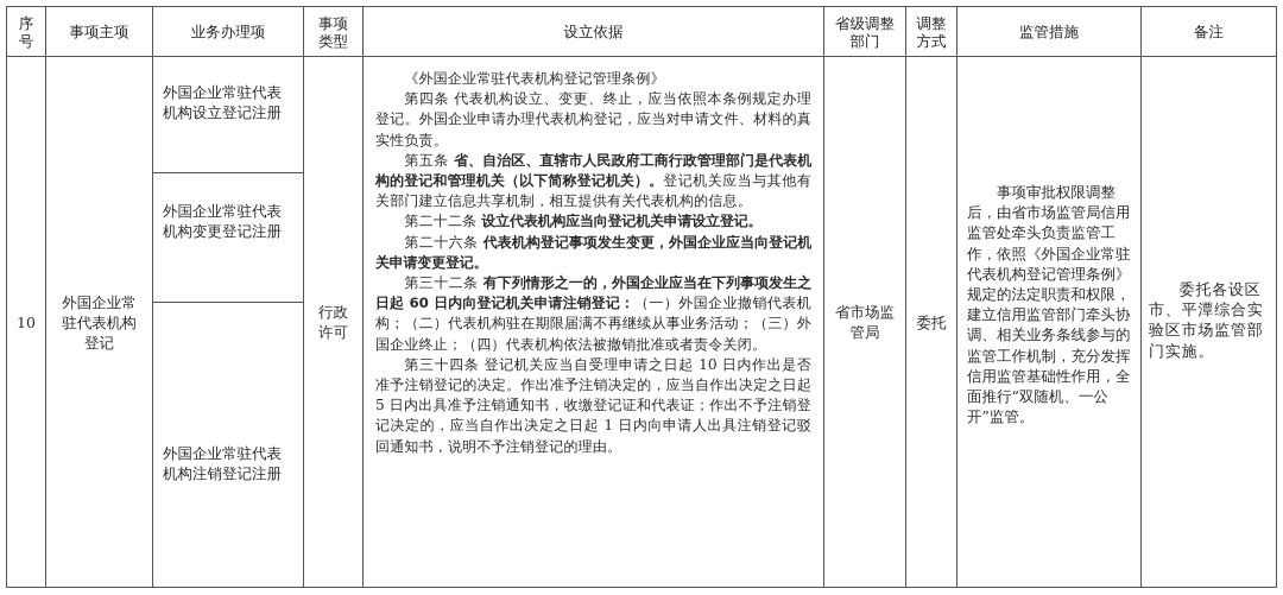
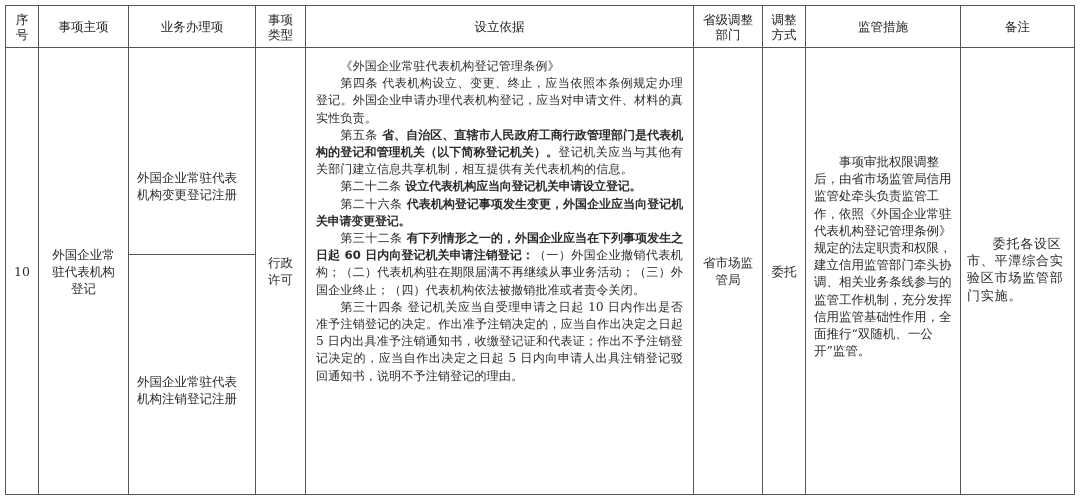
  序
  号
  事项主项
  业务办理项
  事项
  类型
  设立依据
  省级调整
  部门
  调整
  方式
  监管措施
  备注
  10
  外国企业常驻代表机构登记
- 外国企业常驻代表机构设立登记注册
  外国企业常驻代表机构变更登记注册
  外国企业常驻代表机构注销登记注册
  行政许可
  《外国企业常驻代表机构登记管理条例》
  第四条 代表机构设立、变更、终止，应当依照本条例规定办理登记。外国企业申请办理代表机构登记，应当对申请文件、材料的真实性负责。
  第五条 省、自治区、直辖市人民政府工商行政管理部门是代表机构的登记和管理机关（以下简称登记机关）。登记机关应当与其他有关部门建立信息共享机制，相互提供有关代表机构的信息。
  第二十二条 设立代表机构应当向登记机关申请设立登记。
  第二十六条 代表机构登记事项发生变更，外国企业应当向登记机关申请变更登记。
  第三十二条 有下列情形之一的，外国企业应当在下列事项发生之日起 60 日内向登记机关申请注销登记：（一）外国企业撤销代表机构；（二）代表机构驻在期限届满不再继续从事业务活动；（三）外国企业终止；（四）代表机构依法被撤销批准或者责令关闭。
- 第三十四条 登记机关应当自受理申请之日起 10 日内作出是否准予注销登记的决定。作出准予注销决定的，应当自作出决定之日起 5 日内出具准予注销通知书，收缴登记证和代表证；作出不予注销登记决定的，应当自作出决定之日起 1 日内向申请人出具注销登记驳回通知书，说明不予注销登记的理由。
+ 第三十四条 登记机关应当自受理申请之日起 10 日内作出是否准予注销登记的决定。作出准予注销决定的，应当自作出决定之日起 5 日内出具准予注销通知书，收缴登记证和代表证；作出不予注销登记决定的，应当自作出决定之日起 5 日内向申请人出具注销登记驳回通知书，说明不予注销登记的理由。
  省市场监管局
  委托
  事项审批权限调整后，由省市场监管局信用监管处牵头负责监管工作，依照《外国企业常驻代表机构登记管理条例》规定的法定职责和权限，建立信用监管部门牵头协调、相关业务条线参与的监管工作机制，充分发挥信用监管基础性作用，全面推行“双随机、一公开”监管。
  委托各设区市、平潭综合实验区市场监管部门实施。
